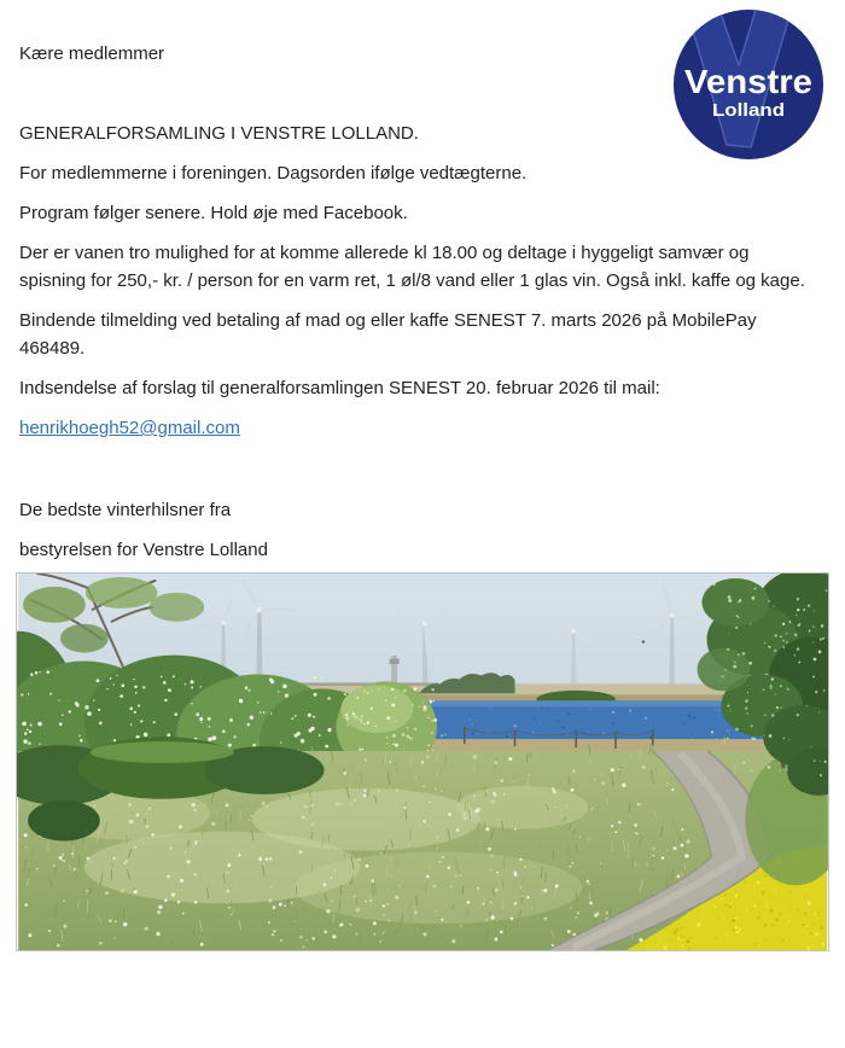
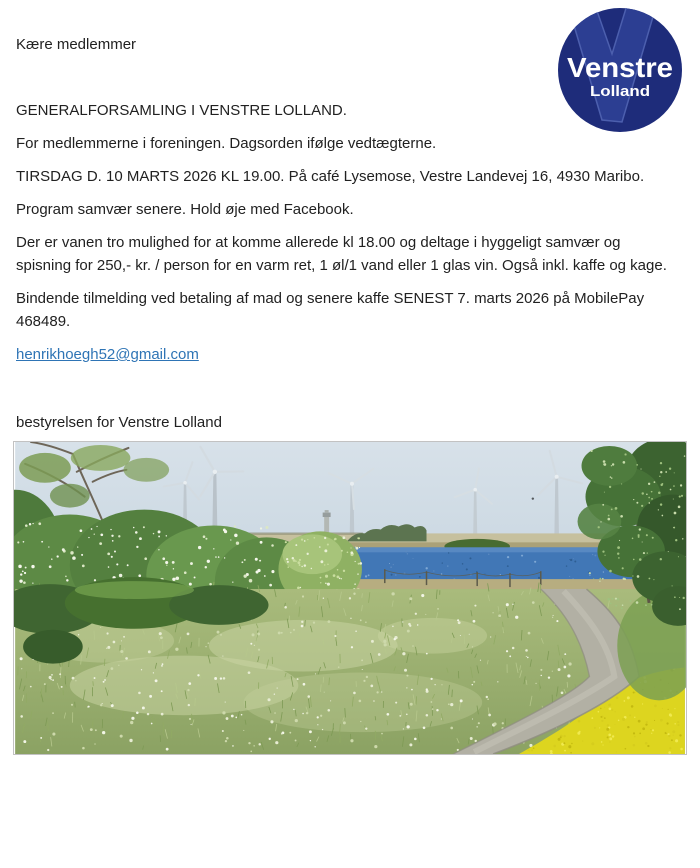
  Venstre
  Lolland
  Kære medlemmer
  GENERALFORSAMLING I VENSTRE LOLLAND.
  For medlemmerne i foreningen. Dagsorden ifølge vedtægterne.
+ TIRSDAG D. 10 MARTS 2026 KL 19.00. På café Lysemose, Vestre Landevej 16, 4930 Maribo.
- Program følger senere. Hold øje med Facebook.
+ Program samvær senere. Hold øje med Facebook.
- Der er vanen tro mulighed for at komme allerede kl 18.00 og deltage i hyggeligt samvær og spisning for 250,- kr. / person for en varm ret, 1 øl/8 vand eller 1 glas vin. Også inkl. kaffe og kage.
+ Der er vanen tro mulighed for at komme allerede kl 18.00 og deltage i hyggeligt samvær og spisning for 250,- kr. / person for en varm ret, 1 øl/1 vand eller 1 glas vin. Også inkl. kaffe og kage.
- Bindende tilmelding ved betaling af mad og eller kaffe SENEST 7. marts 2026 på MobilePay 468489.
+ Bindende tilmelding ved betaling af mad og senere kaffe SENEST 7. marts 2026 på MobilePay 468489.
- Indsendelse af forslag til generalforsamlingen SENEST 20. februar 2026 til mail:
  henrikhoegh52@gmail.com
- De bedste vinterhilsner fra
  bestyrelsen for Venstre Lolland
